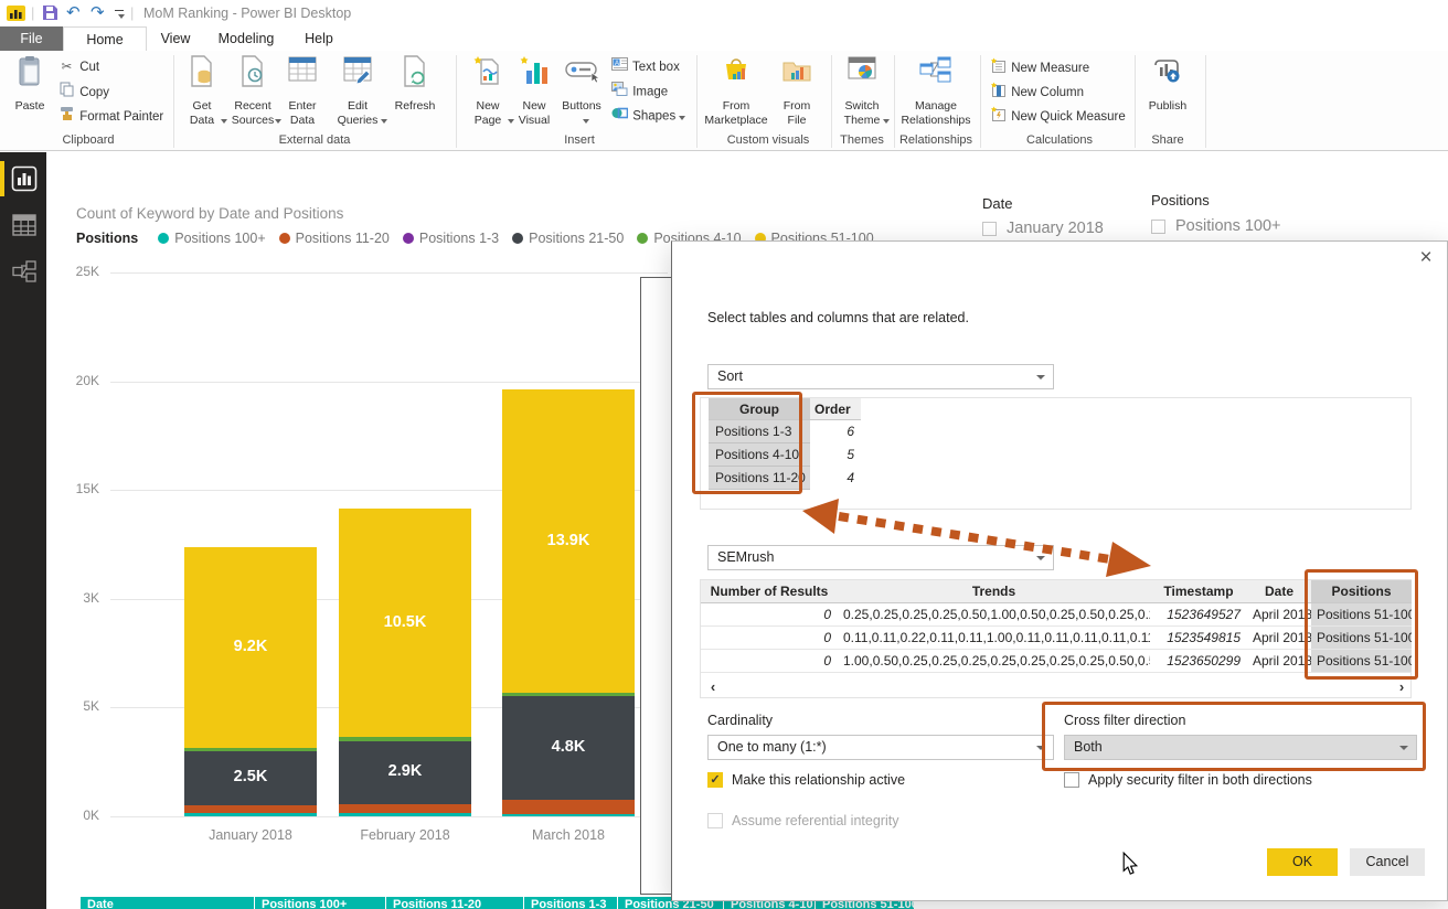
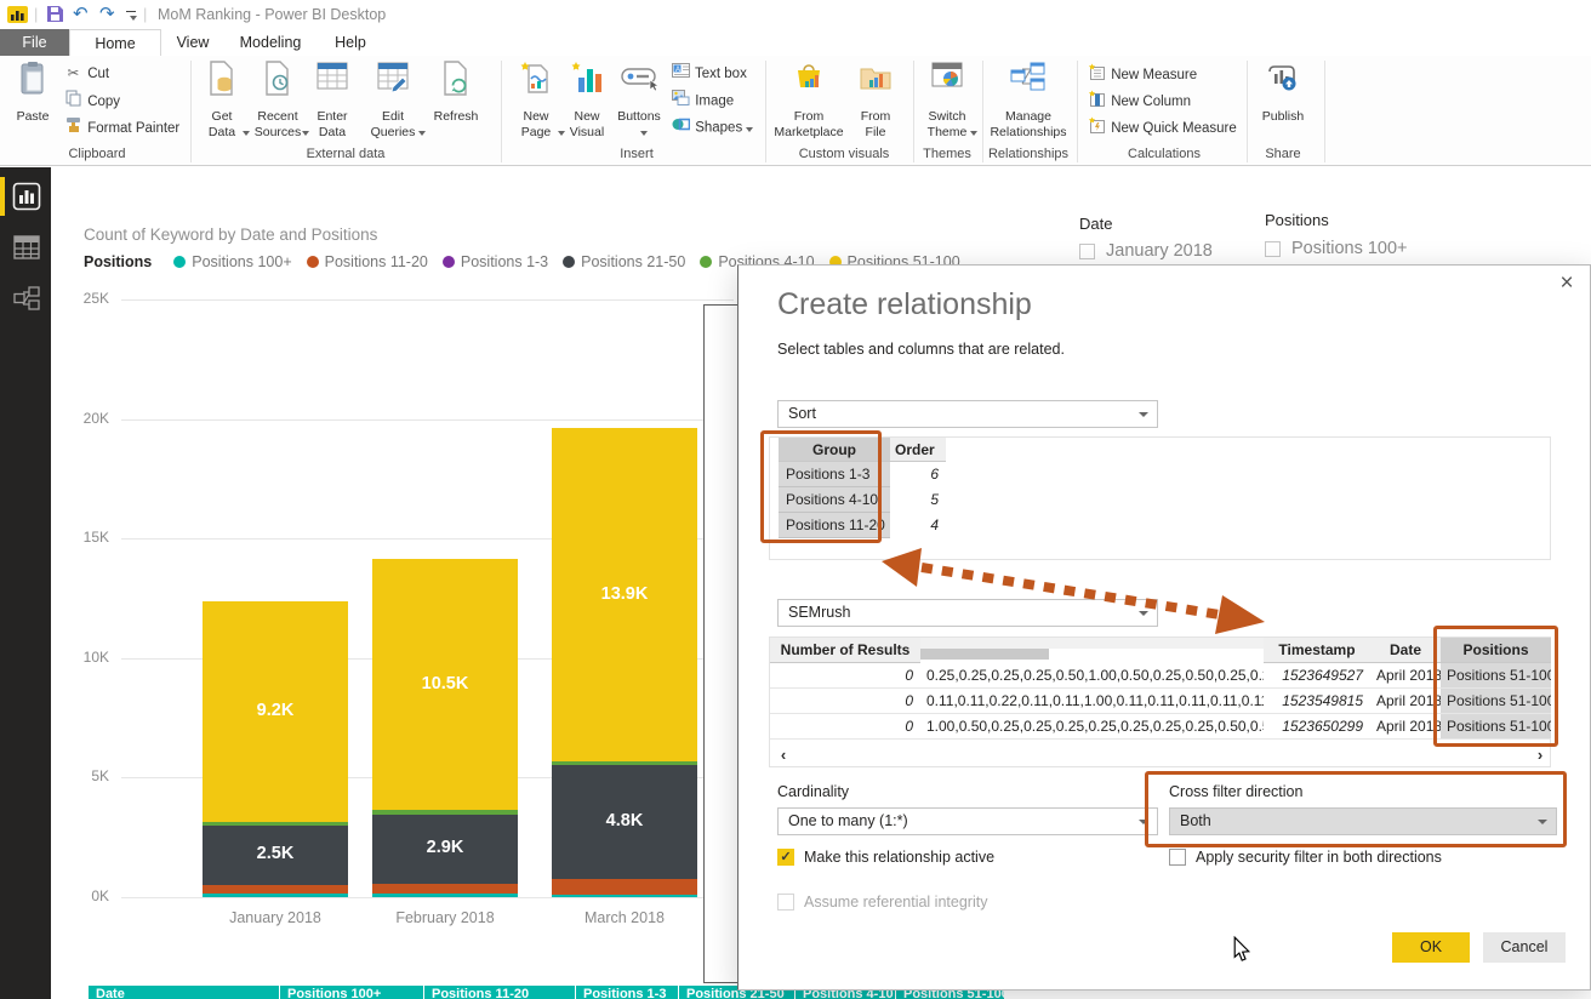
  |
  ↶
  ↷
  |
  MoM Ranking - Power BI Desktop
  File
  Home
  View
  Modeling
  Help
  Paste
  ✂ Cut
  Copy
  Format Painter
  Clipboard
  Get
  Data
  Recent
  Sources
  Enter
  Data
  Edit
  Queries
  Refresh
  External data
  New
  Page
  New
  Visual
  Buttons
  Text box
  Image
  Shapes
  Insert
  From
  Marketplace
  From
  File
  Custom visuals
  Switch
  Theme
  Themes
  Manage
  Relationships
  Relationships
  New Measure
  New Column
  New Quick Measure
  Calculations
  Publish
  Share
  Count of Keyword by Date and Positions
  Positions
  Positions 100+
  Positions 11-20
  Positions 1-3
  Positions 21-50
  Positions 4-10
  Positions 51-100
  0K
  5K
- 3K
+ 10K
  15K
  20K
  25K
  2.5K
  9.2K
  January 2018
  2.9K
  10.5K
  February 2018
  4.8K
  13.9K
  March 2018
  Date
  January 2018
  Positions
  Positions 100+
  Date
  Positions 100+
  Positions 11-20
  Positions 1-3
  Positions 21-50
  Positions 4-10
  Positions 51-10
  ×
+ Create relationship
  Select tables and columns that are related.
  Sort
  Group
  Order
  Positions 1-3
  6
  Positions 4-10
  5
  Positions 11-20
  4
  SEMrush
  Number of Results
- Trends
  Timestamp
  Date
  Positions
  0
  0.25,0.25,0.25,0.25,0.50,1.00,0.50,0.25,0.50,0.25,0.
  1523649527
  April 2018
  Positions 51-10
  0
  0.11,0.11,0.22,0.11,0.11,1.00,0.11,0.11,0.11,0.11,0.1
  1523549815
  April 2018
  Positions 51-10
  0
  1.00,0.50,0.25,0.25,0.25,0.25,0.25,0.25,0.25,0.50,0.
  1523650299
  April 2018
  Positions 51-10
  ‹
  ›
  Cardinality
  One to many (1:*)
  Cross filter direction
  Both
  ✓
  Make this relationship active
  Apply security filter in both directions
  Assume referential integrity
  OK
  Cancel
